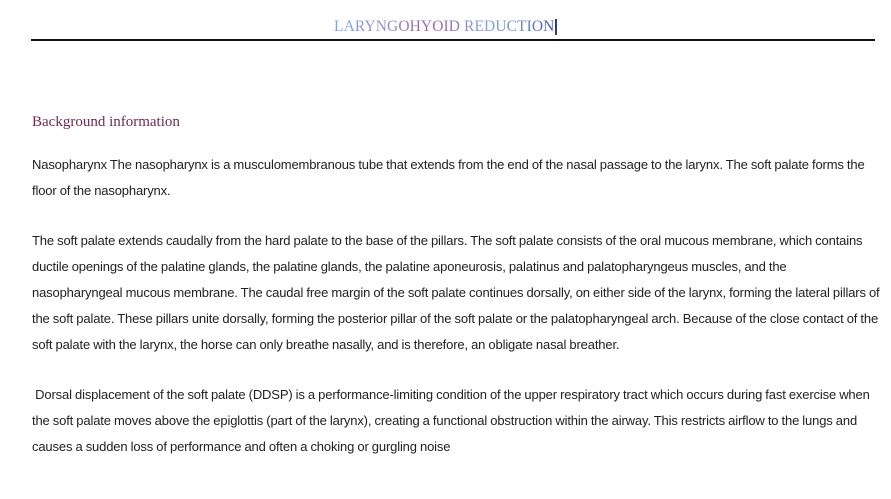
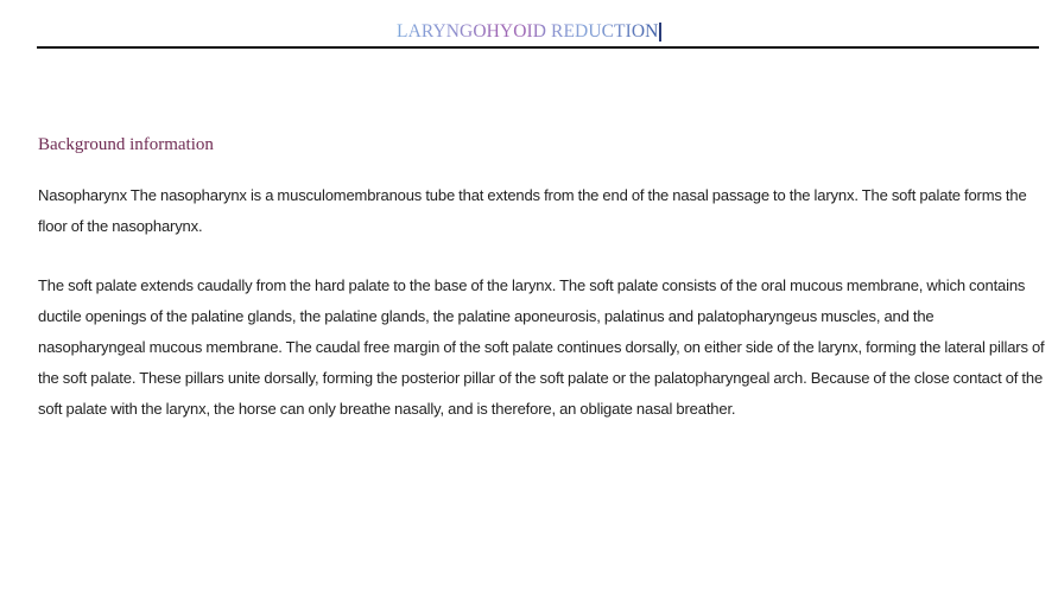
  LARYNGOHYOID REDUCTION
  Background information
  Nasopharynx The nasopharynx is a musculomembranous tube that extends from the end of the nasal passage to the larynx. The soft palate forms the floor of the nasopharynx.
- The soft palate extends caudally from the hard palate to the base of the pillars. The soft palate consists of the oral mucous membrane, which contains ductile openings of the palatine glands, the palatine glands, the palatine aponeurosis, palatinus and palatopharyngeus muscles, and the nasopharyngeal mucous membrane. The caudal free margin of the soft palate continues dorsally, on either side of the larynx, forming the lateral pillars of the soft palate. These pillars unite dorsally, forming the posterior pillar of the soft palate or the palatopharyngeal arch. Because of the close contact of the soft palate with the larynx, the horse can only breathe nasally, and is therefore, an obligate nasal breather.
+ The soft palate extends caudally from the hard palate to the base of the larynx. The soft palate consists of the oral mucous membrane, which contains ductile openings of the palatine glands, the palatine glands, the palatine aponeurosis, palatinus and palatopharyngeus muscles, and the nasopharyngeal mucous membrane. The caudal free margin of the soft palate continues dorsally, on either side of the larynx, forming the lateral pillars of the soft palate. These pillars unite dorsally, forming the posterior pillar of the soft palate or the palatopharyngeal arch. Because of the close contact of the soft palate with the larynx, the horse can only breathe nasally, and is therefore, an obligate nasal breather.
- Dorsal displacement of the soft palate (DDSP) is a performance-limiting condition of the upper respiratory tract which occurs during fast exercise when the soft palate moves above the epiglottis (part of the larynx), creating a functional obstruction within the airway. This restricts airflow to the lungs and causes a sudden loss of performance and often a choking or gurgling noise
